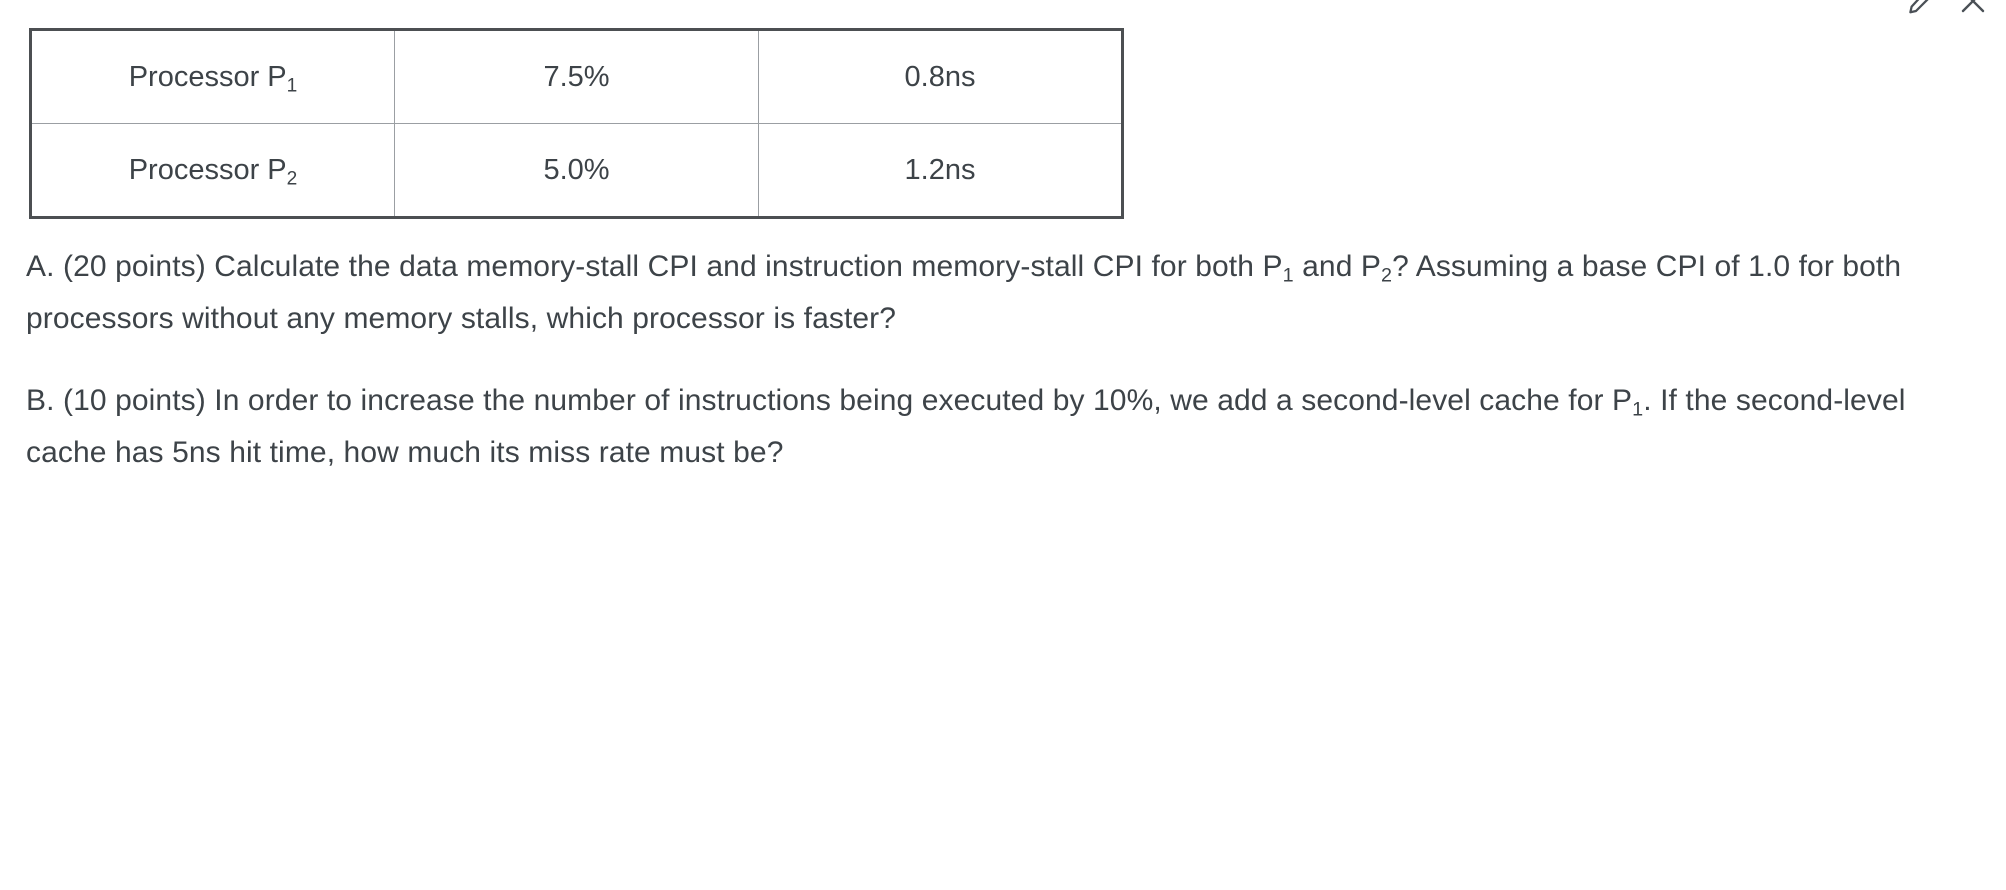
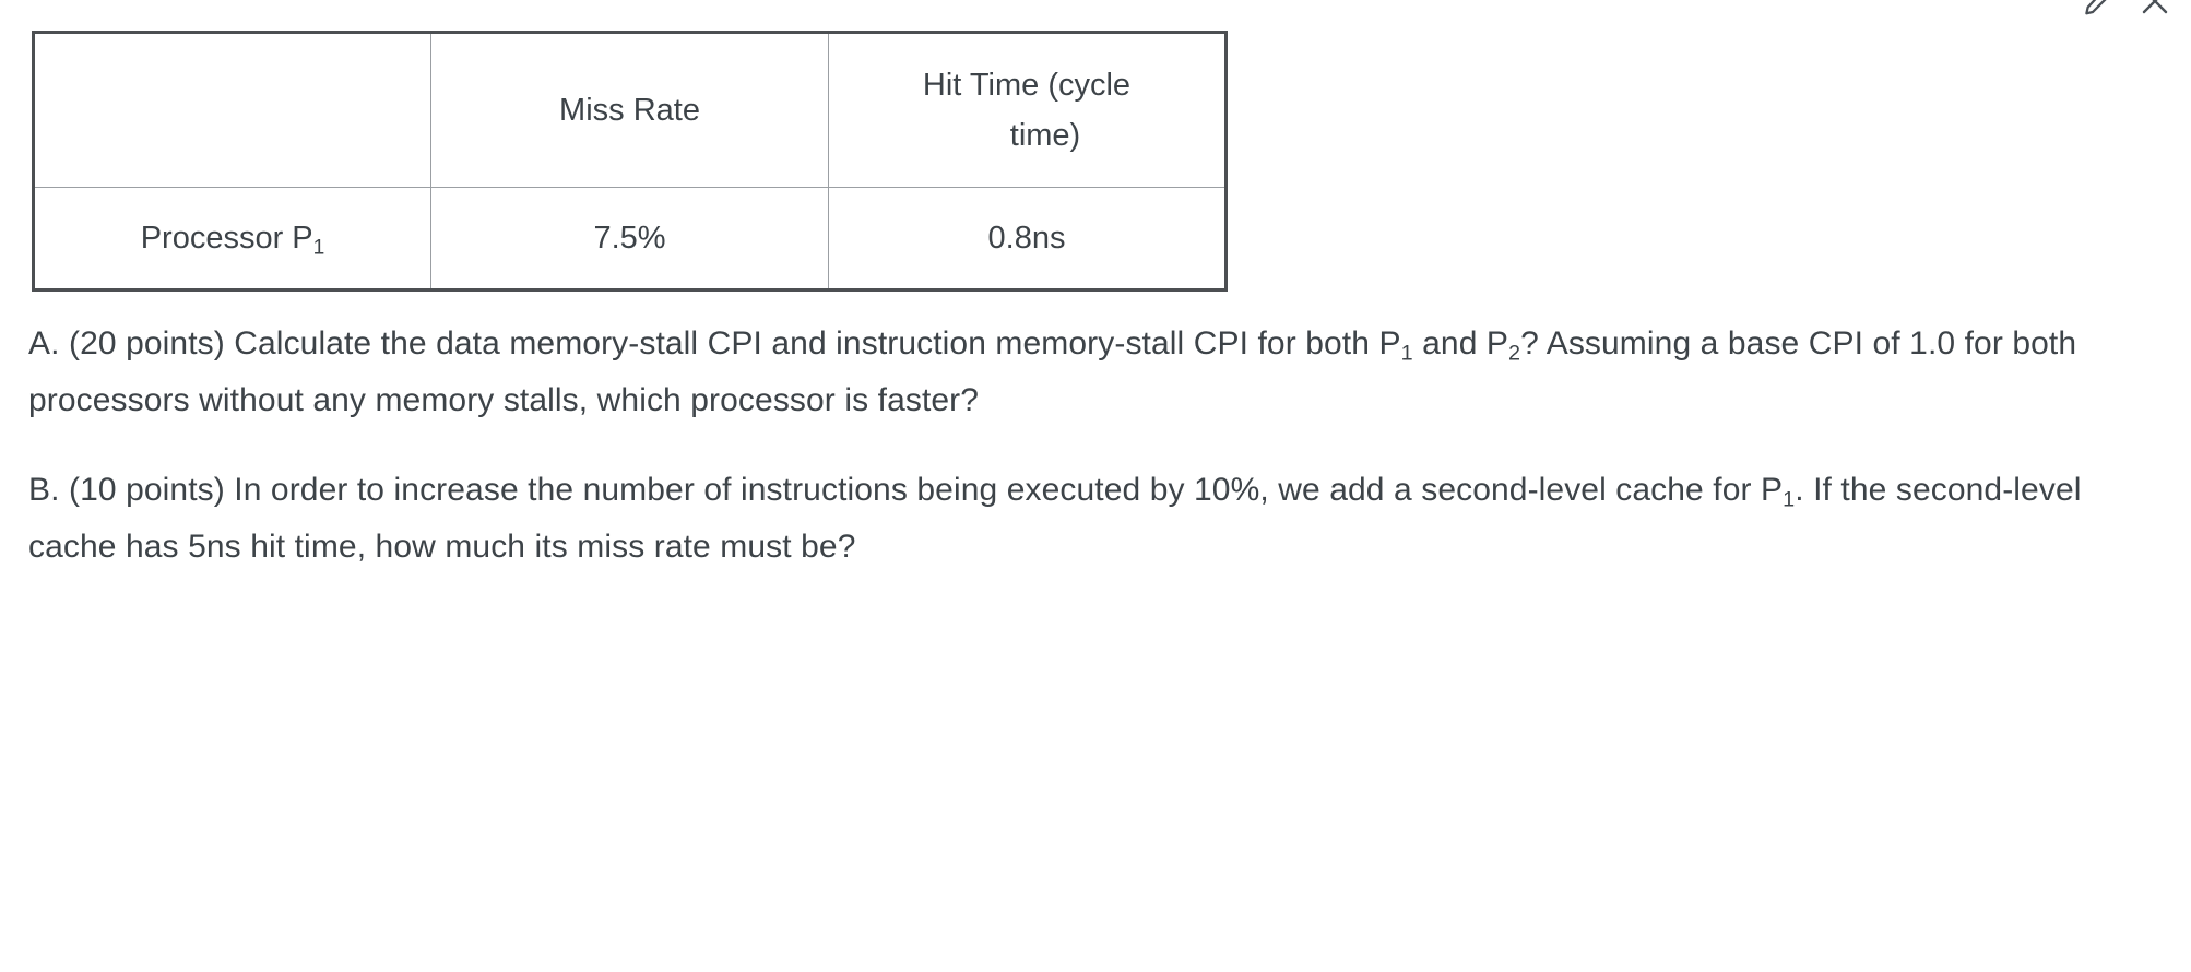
+ 	Miss Rate	Hit Time (cycle time)
  Processor P1	7.5%	0.8ns
- Processor P2	5.0%	1.2ns
  A. (20 points) Calculate the data memory-stall CPI and instruction memory-stall CPI for both P1 and P2? Assuming a base CPI of 1.0 for both processors without any memory stalls, which processor is faster?
  B. (10 points) In order to increase the number of instructions being executed by 10%, we add a second-level cache for P1. If the second-level cache has 5ns hit time, how much its miss rate must be?
